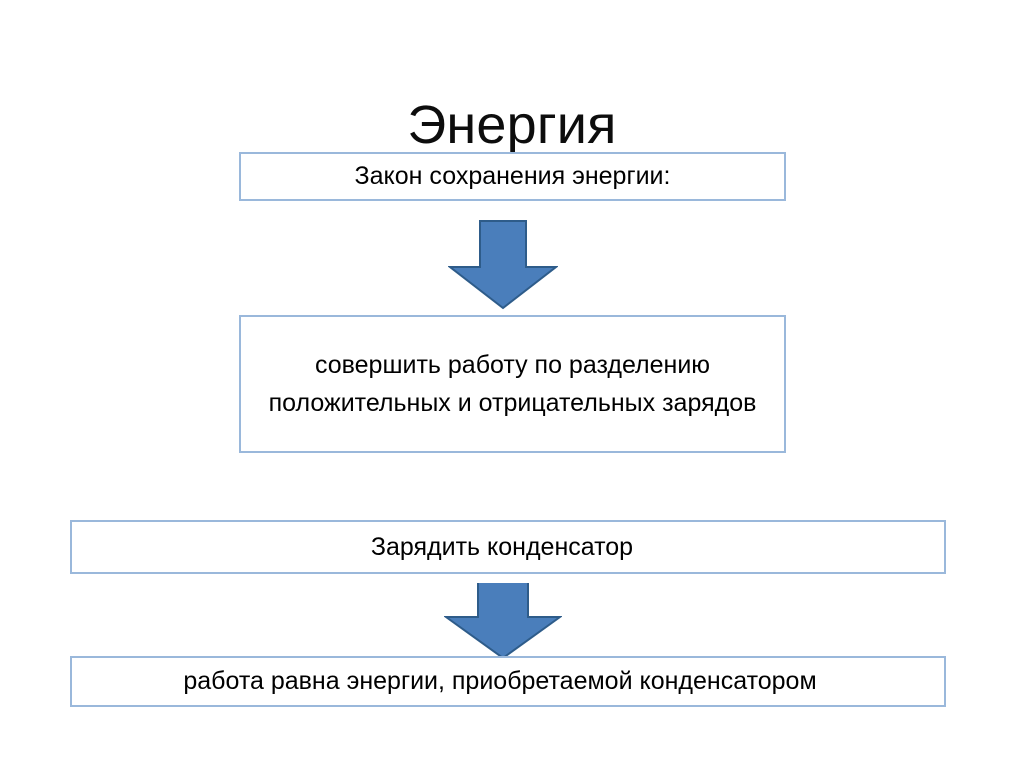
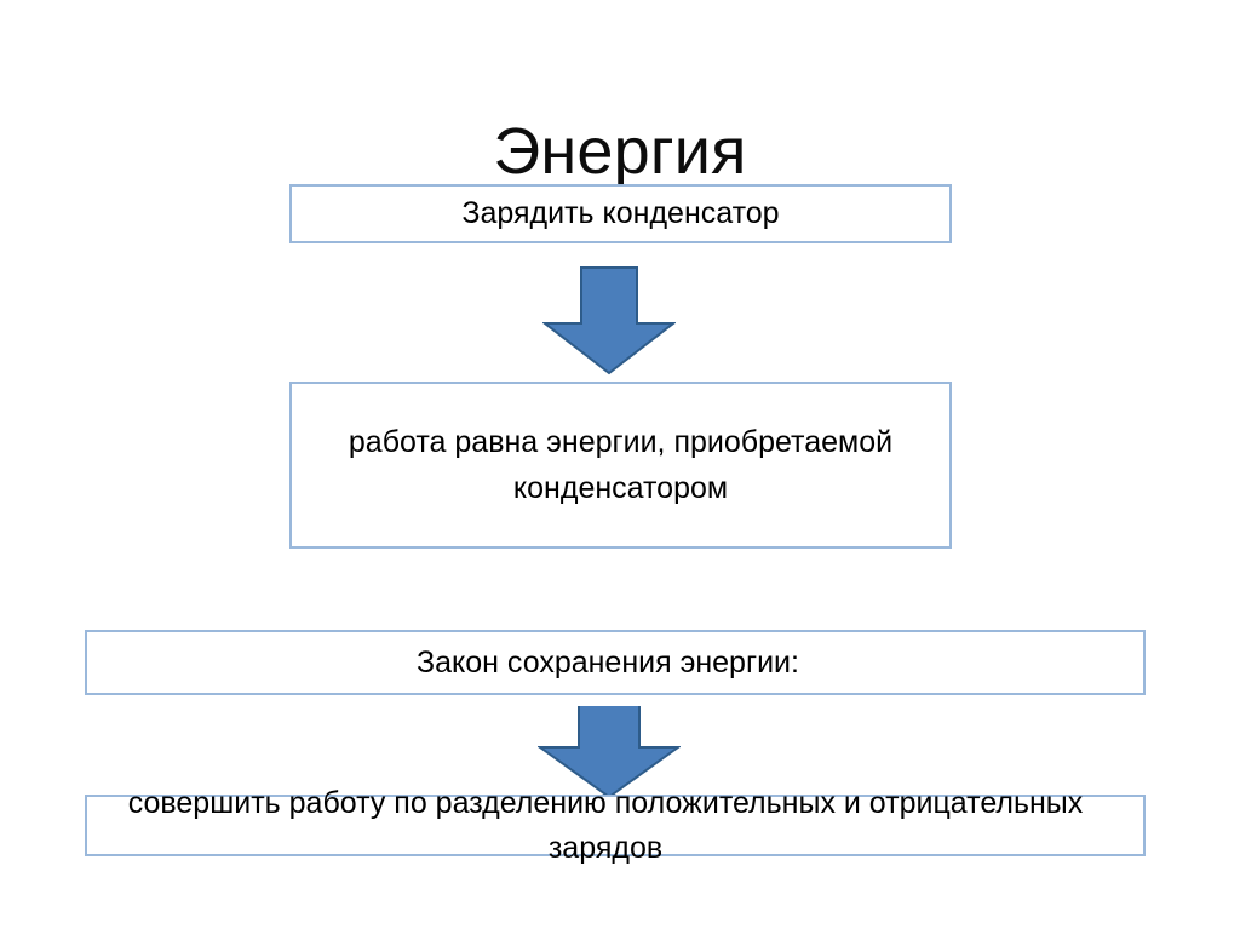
  Энергия
- Закон сохранения энергии:
+ Зарядить конденсатор
- совершить работу по разделению положительных и отрицательных зарядов
+ работа равна энергии, приобретаемой конденсатором
- Зарядить конденсатор
+ Закон сохранения энергии:
- работа равна энергии, приобретаемой конденсатором
+ совершить работу по разделению положительных и отрицательных зарядов
